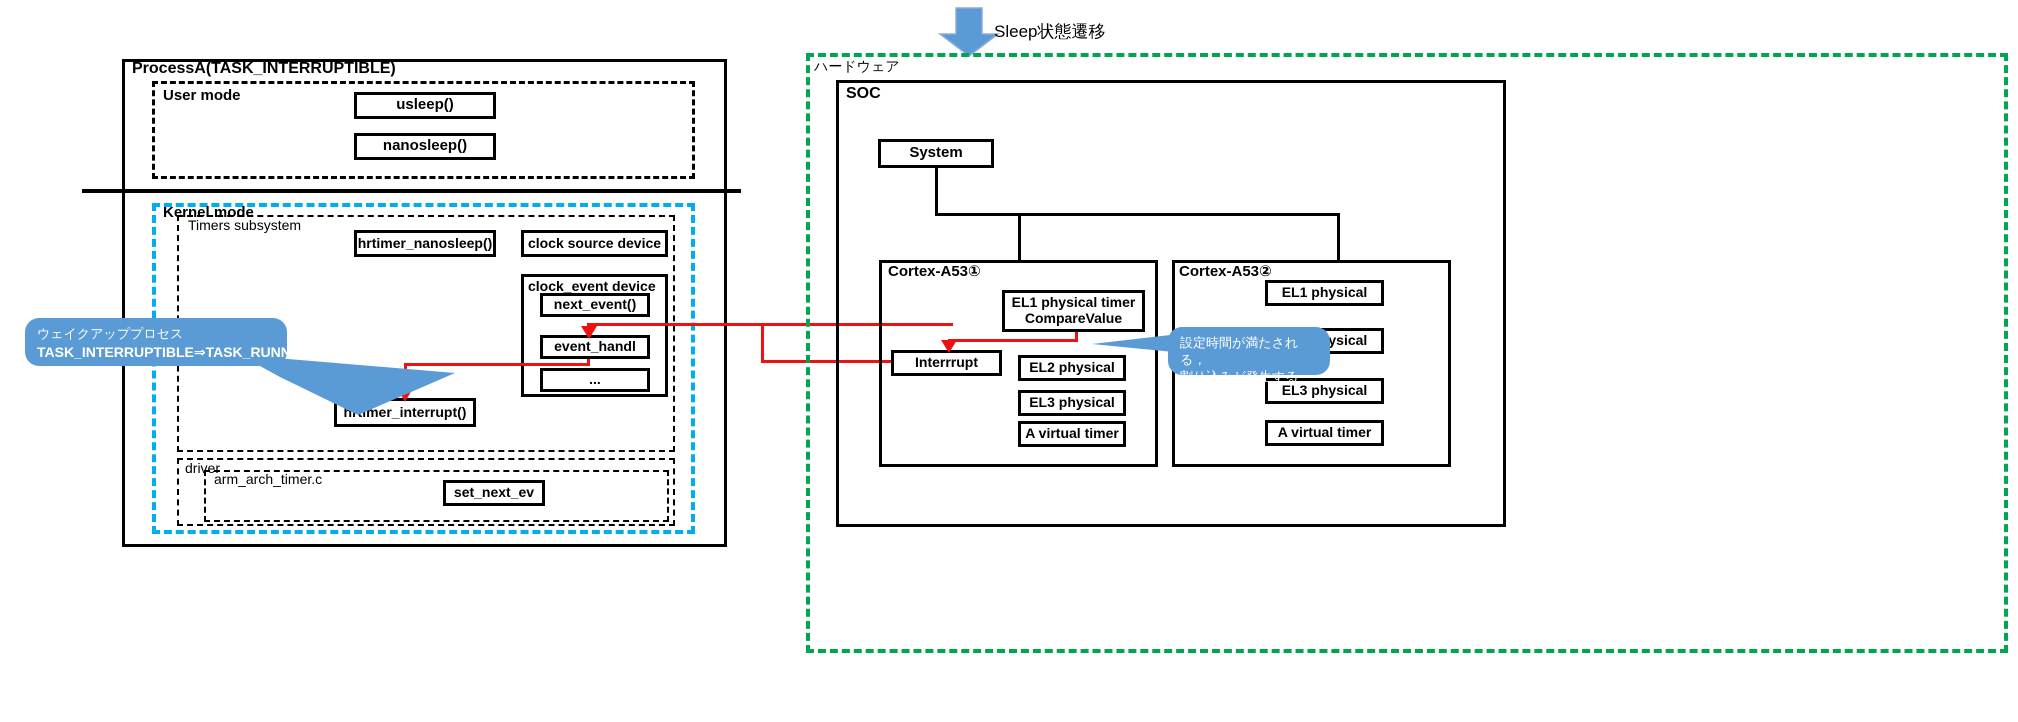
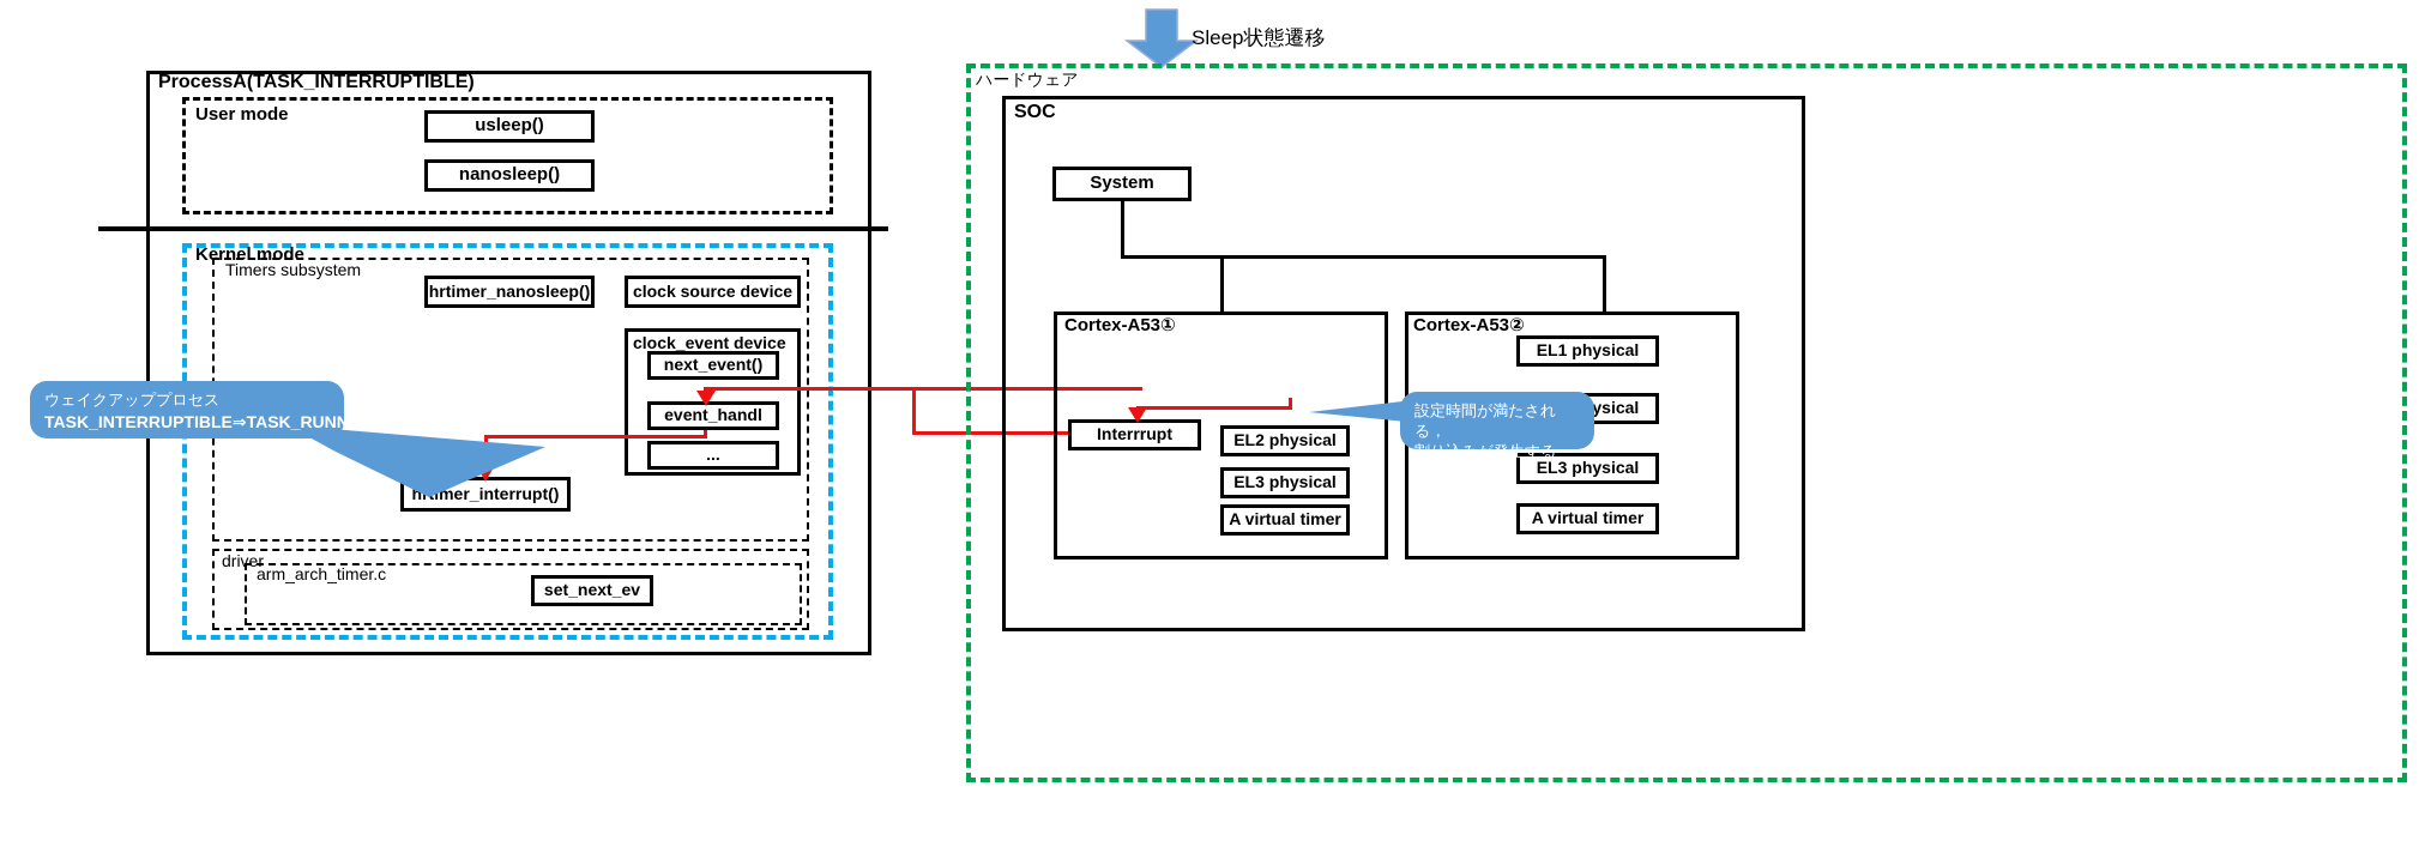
  Sleep状態遷移
  ProcessA(TASK_INTERRUPTIBLE)
  User mode
  usleep()
  nanosleep()
  Kernel mode
  Timers subsystem
  hrtimer_nanosleep()
  clock source device
  clock_event device
  next_event()
  event_handl
  ...
  hmer_interrupt()
  driver
  arm_arch_timer.c
  set_next_ev
  ハードウェア
  SOC
  System
  Cortex-A53①
- EL1 physical timer
- CompareValue
  Interrrupt
  EL2 physical
  EL3 physical
  A virtual timer
  Cortex-A53②
  EL1 physical
  EL3 physical
  A virtual timer
  ウェイクアッププロセス
  TASK_INTERRUPTIBLE⇒TASK_RUNNIN
  設定時間が満たされる，
  割り込みが発生する
